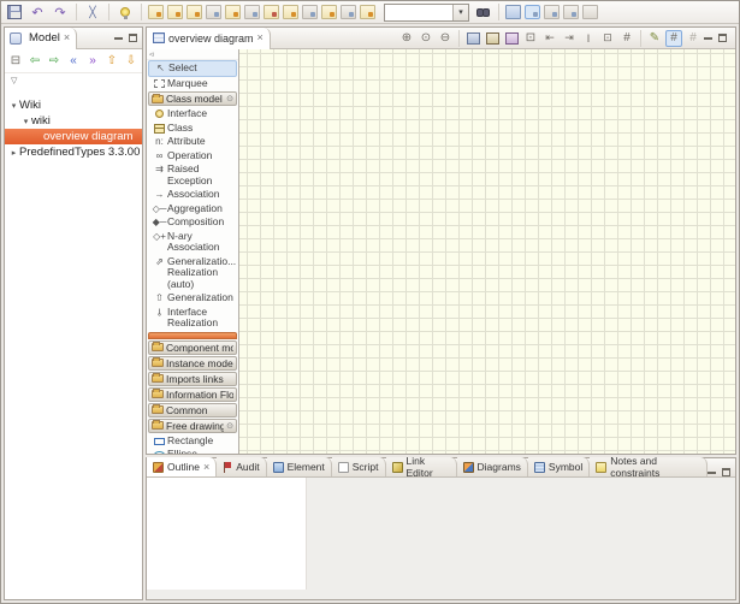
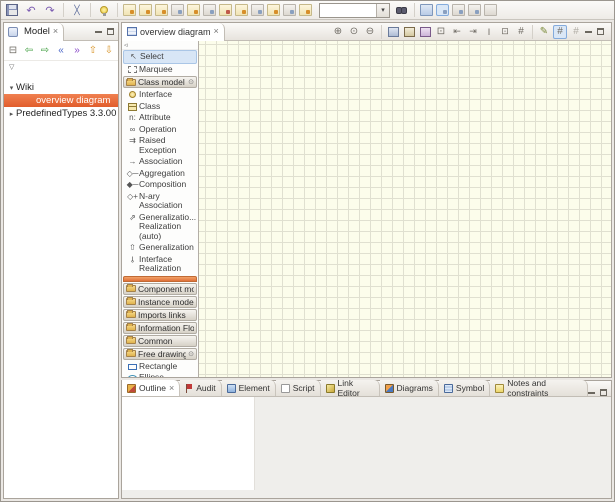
  ↶
  ↷
  ╳
  Model
  ×
  ⊟
  ⇦
  ⇨
  «
  »
  ⇧
  ⇩
  Wiki
- wiki
  overview diagram
  PredefinedTypes 3.3.00
  overview diagram
  ×
  ⊕
  ⊙
  ⊖
  ⊡
  ⇤
  ⇥
  I
  ⊡
  #
  ✎
  #
  #
  ↖
  Select
  Marquee
  Class model
  Interface
  Class
  n:
  Attribute
  ∞
  Operation
  ⇉
  Raised Exception
  →
  Association
  ◇─
  Aggregation
  ◆─
  Composition
  ◇+
  N-ary Association
  ⇗
  Generalizatio... Realization (auto)
  ⇧
  Generalization
  Interface Realization
  Component mo
  Instance mode
  Imports links
  Information Flo
  Common
  Free drawing
  Rectangle
  Outline
  ×
  Audit
  Element
  Script
  Link Editor
  Diagrams
  Symbol
  Notes and constraints
